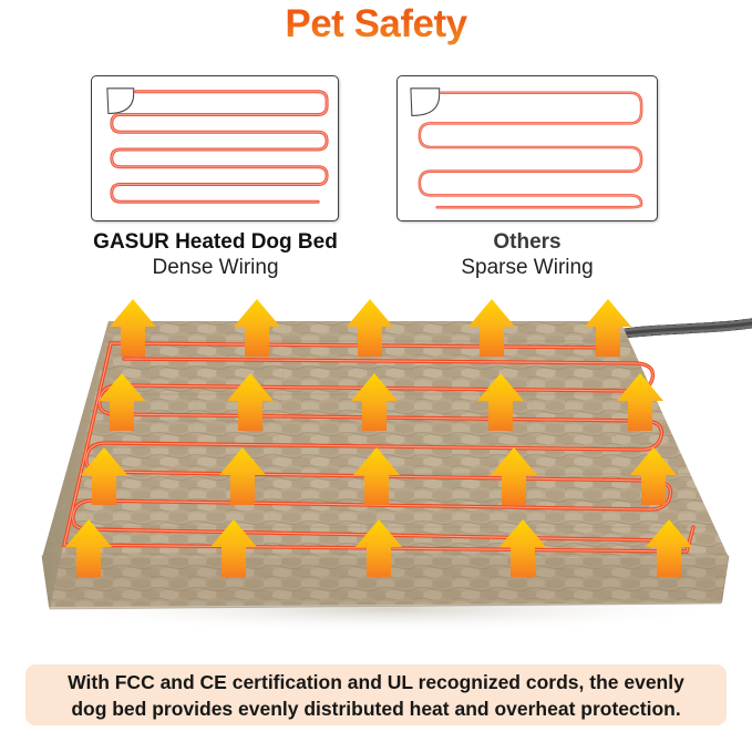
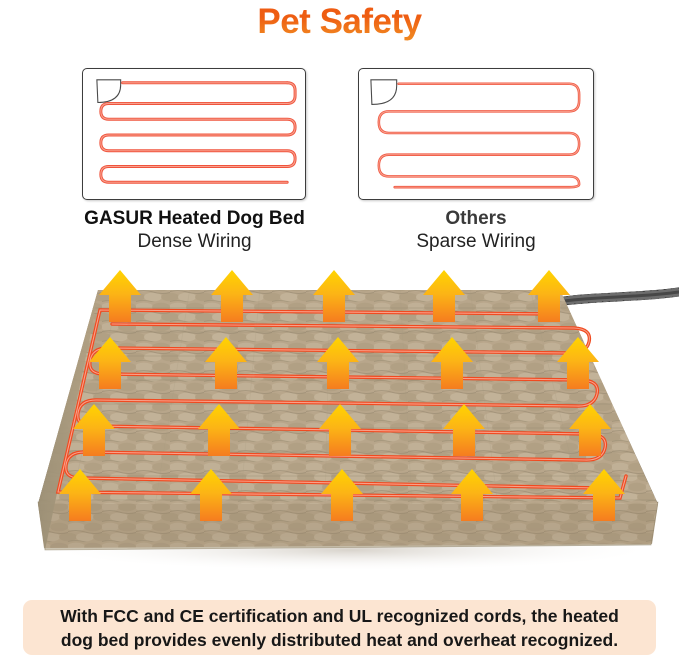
  Pet Safety
  GASUR Heated Dog Bed
  Dense Wiring
  Others
  Sparse Wiring
- With FCC and CE certification and UL recognized cords, the evenly
+ With FCC and CE certification and UL recognized cords, the heated
- dog bed provides evenly distributed heat and overheat protection.
+ dog bed provides evenly distributed heat and overheat recognized.
